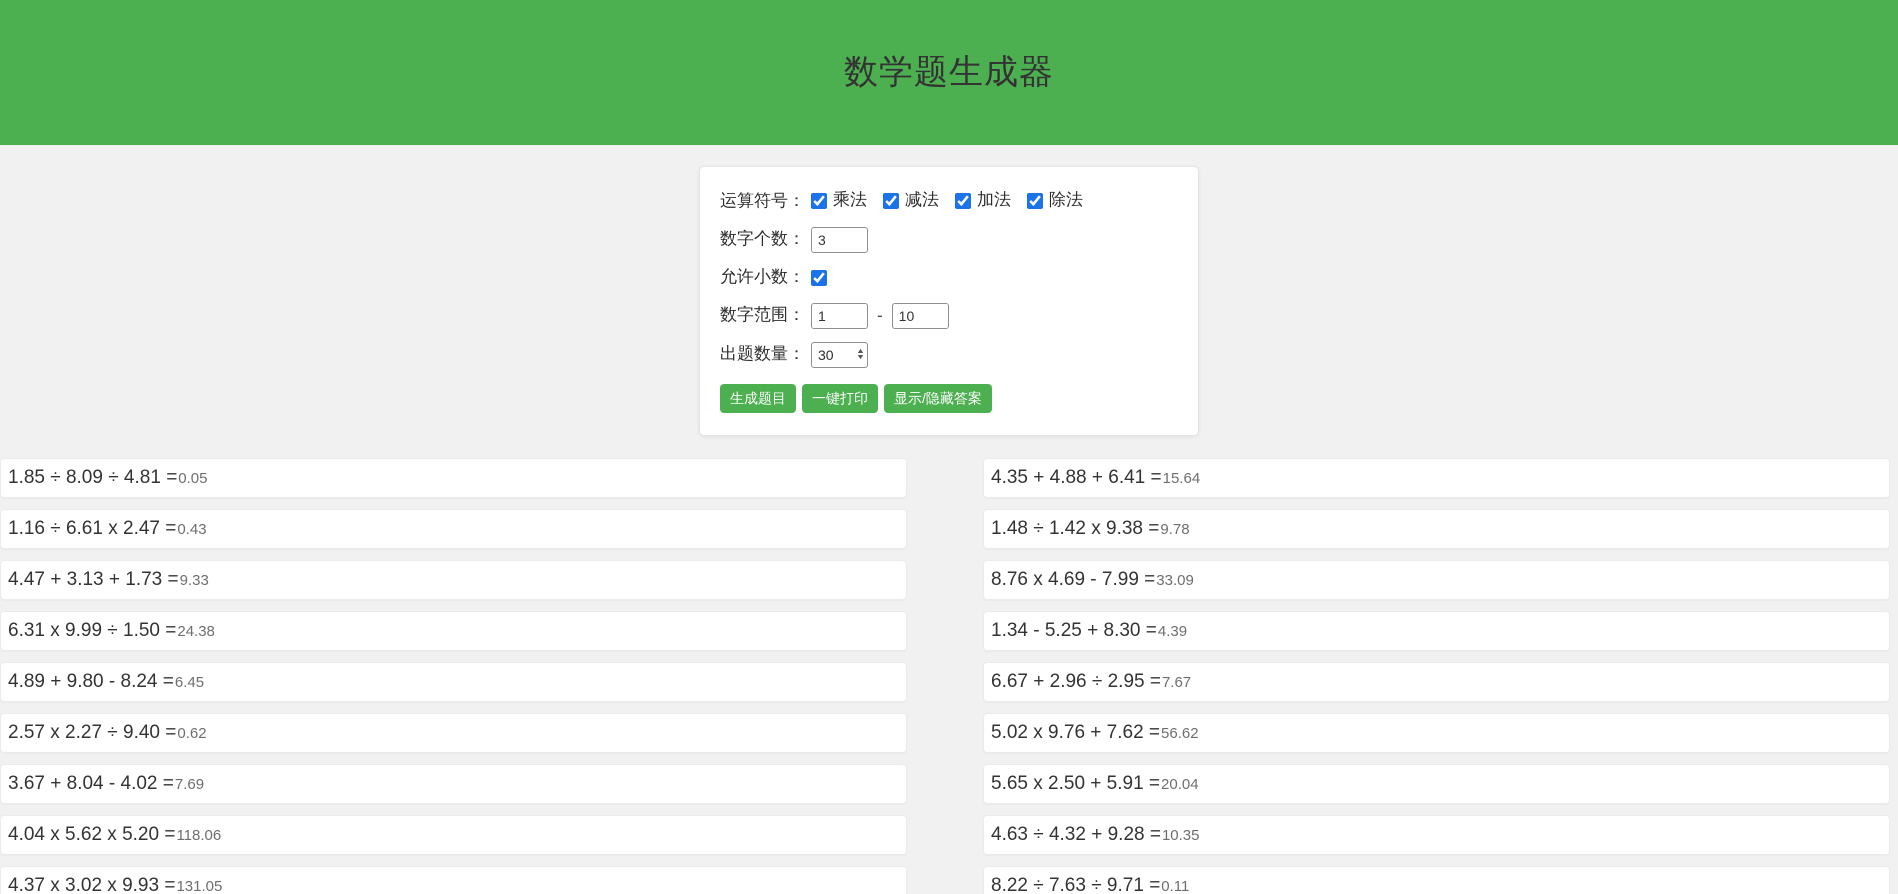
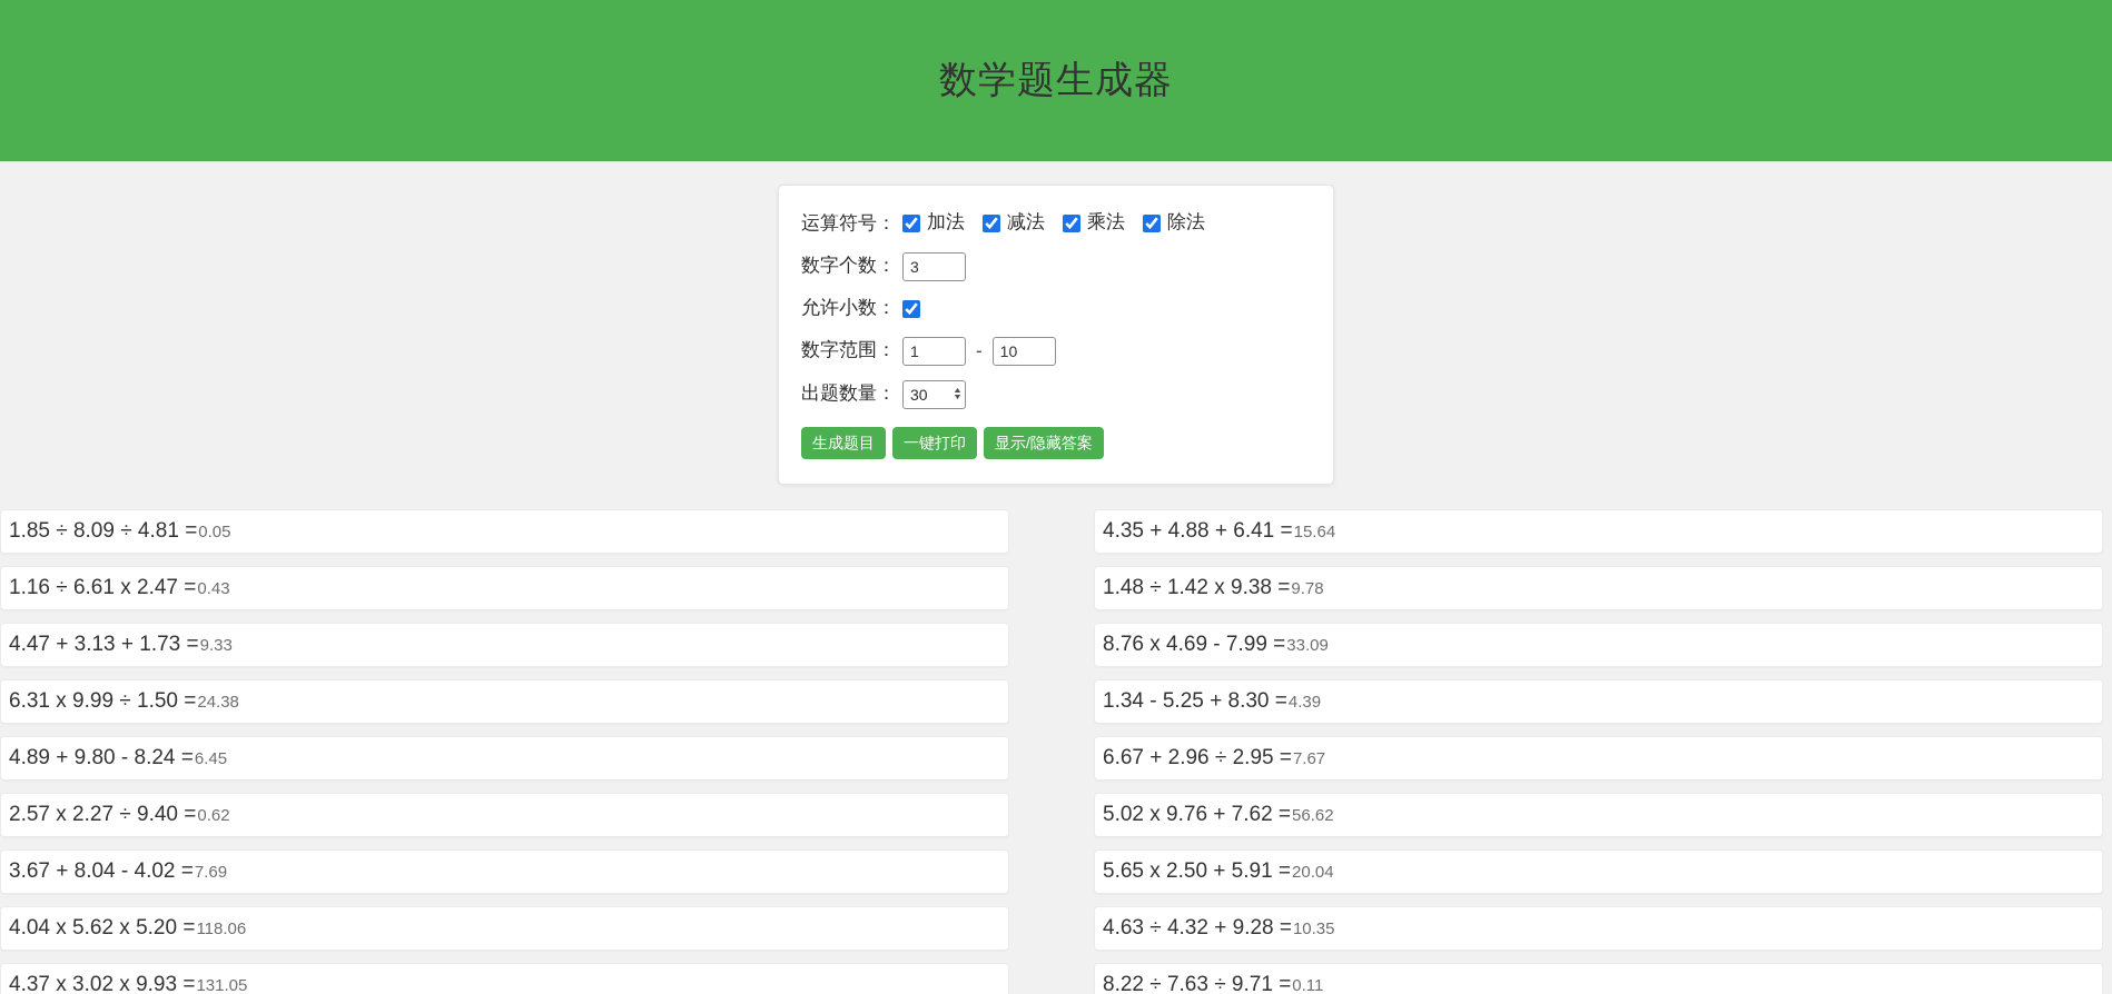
  数学题生成器
  运算符号：
- 乘法
+ 加法
  减法
- 加法
+ 乘法
  除法
  数字个数：
  3
  允许小数：
  数字范围：
  1
  -
  10
  出题数量：
  30
  生成题目
  一键打印
  显示/隐藏答案
  1.85 ÷ 8.09 ÷ 4.81 =
  0.05
  1.16 ÷ 6.61 x 2.47 =
  0.43
  4.47 + 3.13 + 1.73 =
  9.33
  6.31 x 9.99 ÷ 1.50 =
  24.38
  4.89 + 9.80 - 8.24 =
  6.45
  2.57 x 2.27 ÷ 9.40 =
  0.62
  3.67 + 8.04 - 4.02 =
  7.69
  4.04 x 5.62 x 5.20 =
  118.06
  4.37 x 3.02 x 9.93 =
  131.05
  4.35 + 4.88 + 6.41 =
  15.64
  1.48 ÷ 1.42 x 9.38 =
  9.78
  8.76 x 4.69 - 7.99 =
  33.09
  1.34 - 5.25 + 8.30 =
  4.39
  6.67 + 2.96 ÷ 2.95 =
  7.67
  5.02 x 9.76 + 7.62 =
  56.62
  5.65 x 2.50 + 5.91 =
  20.04
  4.63 ÷ 4.32 + 9.28 =
  10.35
  8.22 ÷ 7.63 ÷ 9.71 =
  0.11
